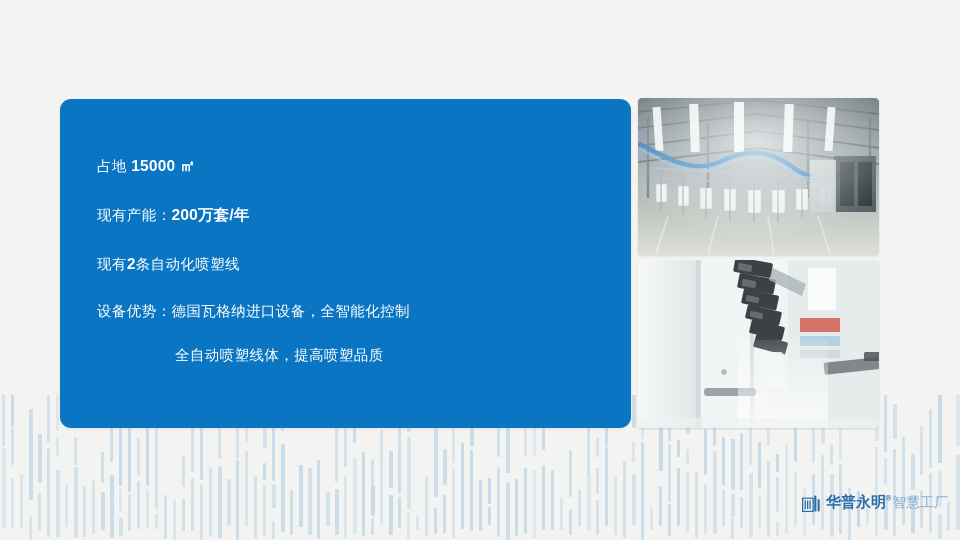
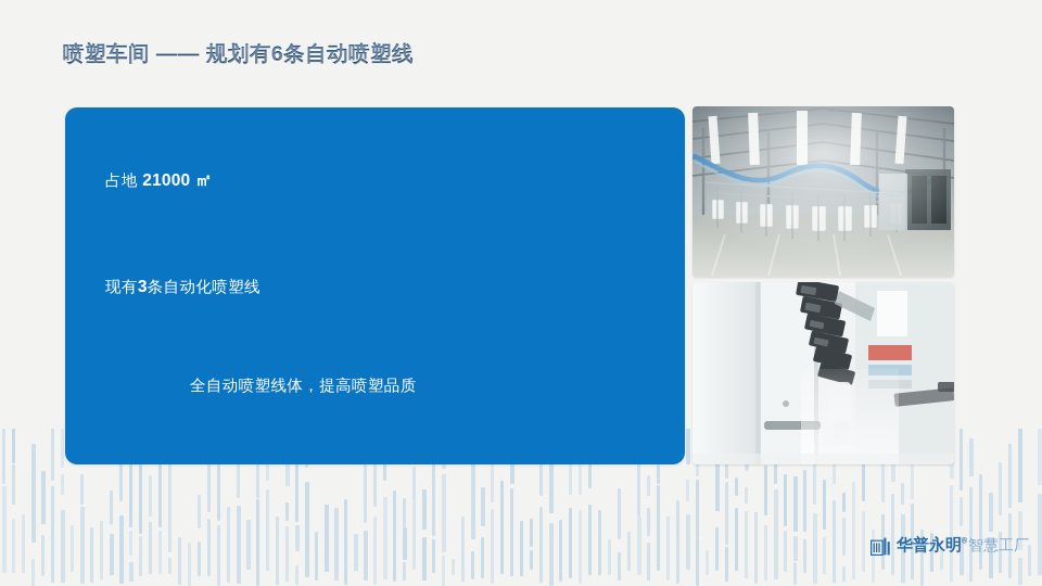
+ 喷塑车间 —— 规划有6条自动喷塑线
- 占地 15000 ㎡
+ 占地 21000 ㎡
- 现有产能：200万套/年
- 现有2条自动化喷塑线
+ 现有3条自动化喷塑线
- 设备优势：德国瓦格纳进口设备，全智能化控制
  全自动喷塑线体，提高喷塑品质
  华普永明 智慧工厂
